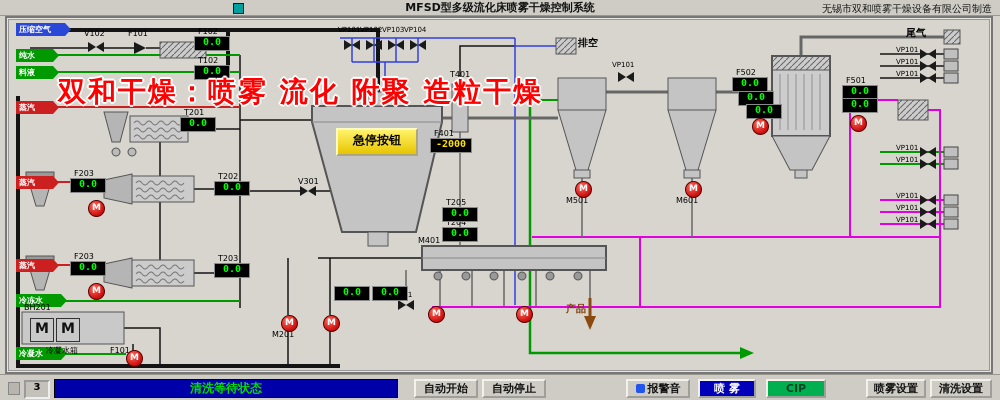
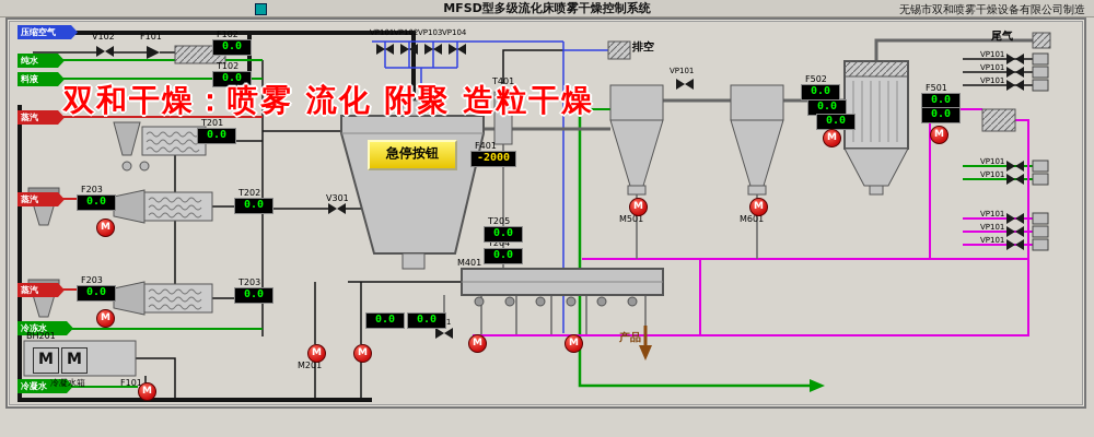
  MFSD型多级流化床喷雾干燥控制系统
  无锡市双和喷雾干燥设备有限公司制造
  双和干燥：喷雾 流化 附聚 造粒干燥
  急停按钮
  压缩空气
  纯水
  料液
  蒸汽
  蒸汽
  蒸汽
  冷冻水
  冷凝水
  V102
  F101
  F102
  T102
  T201
  T202
  T203
  F203
  F203
  V301
  T401
  F401
  T205
  T204
  F502
  F501
  VP101
  VP102
  VP103
  VP104
  VP101
  M401
  M501
  M601
  M201
  BH201
  F101
  排空
  尾气
  产品
  冷凝水箱
  VP101
  VP101
  VP101
  VP101
  VP101
  VP101
  VP101
  VP101
  0.0
  0.0
  0.0
  0.0
  0.0
  0.0
  0.0
  -2000
  0.0
  0.0
  0.0
  0.0
  0.0
  0.0
  0.0
  0.0
  0.0
  M
  M
  M
  M
  M
  M
  M
  M
  M
  M
  M
  M
  M
- 3
- 清洗等待状态
- 自动开始
- 自动停止
- 报警音
- 喷 雾
- CIP
- 喷雾设置
- 清洗设置
